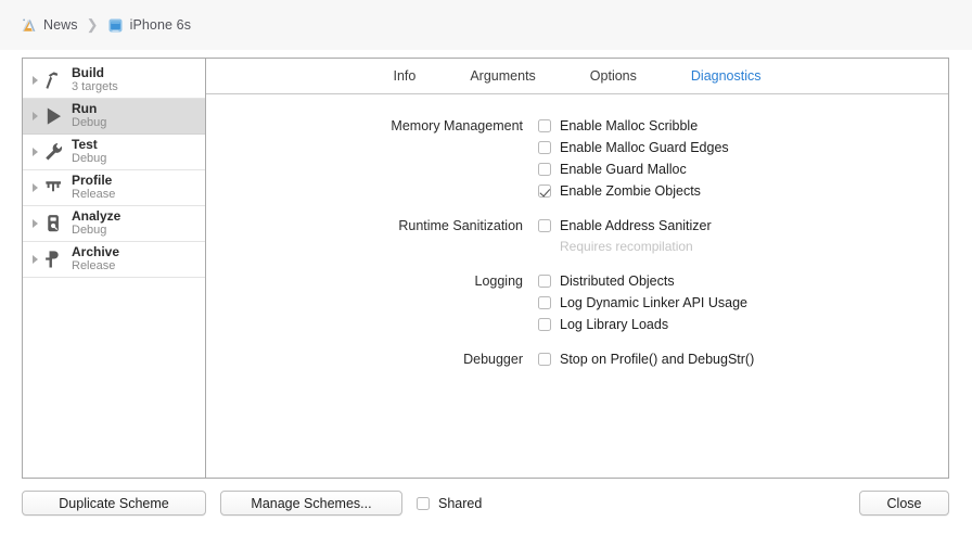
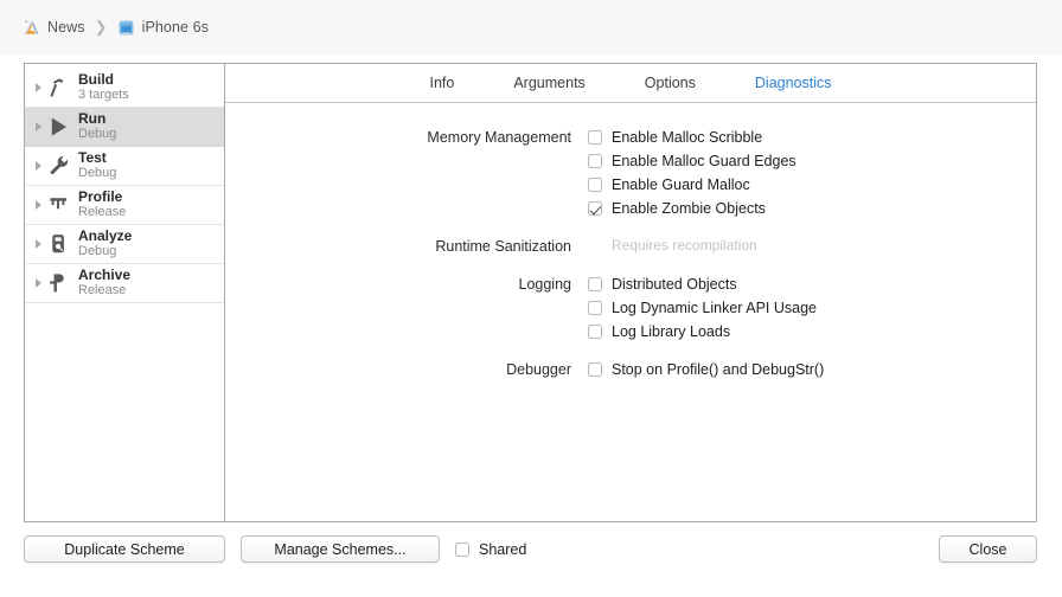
  News
  ❯
  iPhone 6s
  Build
  3 targets
  Run
  Debug
  Test
  Debug
  Profile
  Release
  Analyze
  Debug
  Archive
  Release
  Info
  Arguments
  Options
  Diagnostics
  Memory Management
  Enable Malloc Scribble
  Enable Malloc Guard Edges
  Enable Guard Malloc
  Enable Zombie Objects
  Runtime Sanitization
- Enable Address Sanitizer
  Requires recompilation
  Logging
  Distributed Objects
  Log Dynamic Linker API Usage
  Log Library Loads
  Debugger
  Stop on Profile() and DebugStr()
  Duplicate Scheme
  Manage Schemes...
  Shared
  Close
